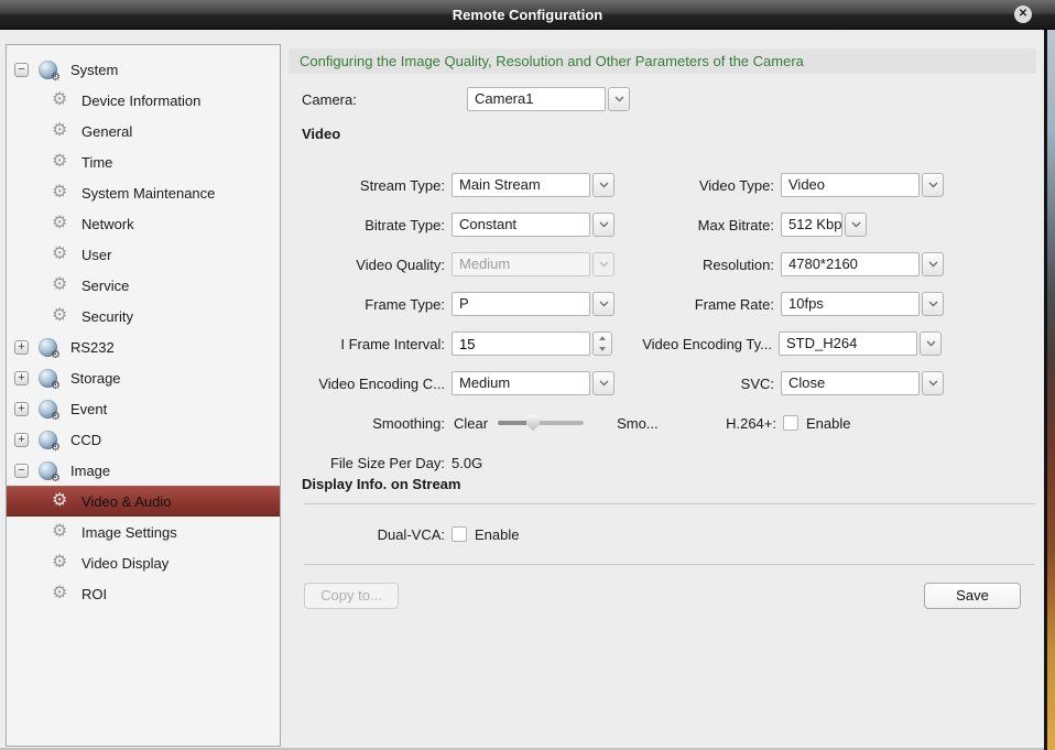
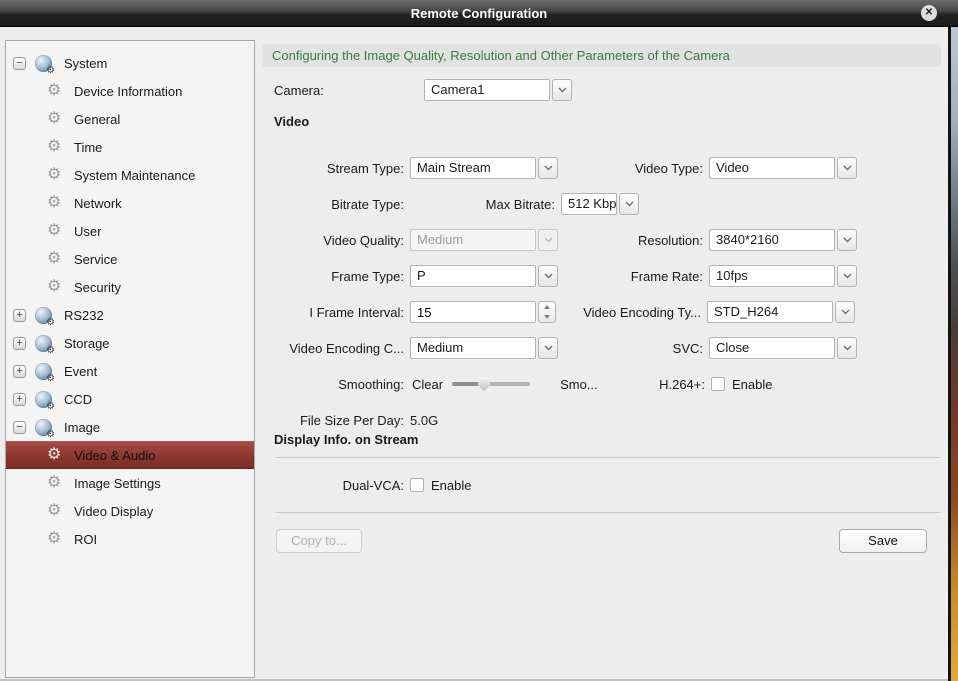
  Remote Configuration
  ✕
  −
  System
  ⚙
  Device Information
  ⚙
  General
  ⚙
  Time
  ⚙
  System Maintenance
  ⚙
  Network
  ⚙
  User
  ⚙
  Service
  ⚙
  Security
  +
  RS232
  +
  Storage
  +
  Event
  +
  CCD
  −
  Image
  ⚙
  Video & Audio
  ⚙
  Image Settings
  ⚙
  Video Display
  ⚙
  ROI
  Configuring the Image Quality, Resolution and Other Parameters of the Camera
  Camera:
  Camera1
  Video
  Stream Type:
  Main Stream
  Video Type:
  Video
  Bitrate Type:
- Constant
  Max Bitrate:
  512 Kbp
  Video Quality:
  Medium
  Resolution:
- 4780*2160
+ 3840*2160
  Frame Type:
  P
  Frame Rate:
  10fps
  I Frame Interval:
  15
  Video Encoding Ty...
  STD_H264
  Video Encoding C...
  Medium
  SVC:
  Close
  Smoothing:
  Clear
  Smo...
  H.264+:
  Enable
  File Size Per Day:
  5.0G
  Display Info. on Stream
  Dual-VCA:
  Enable
  Copy to...
  Save
